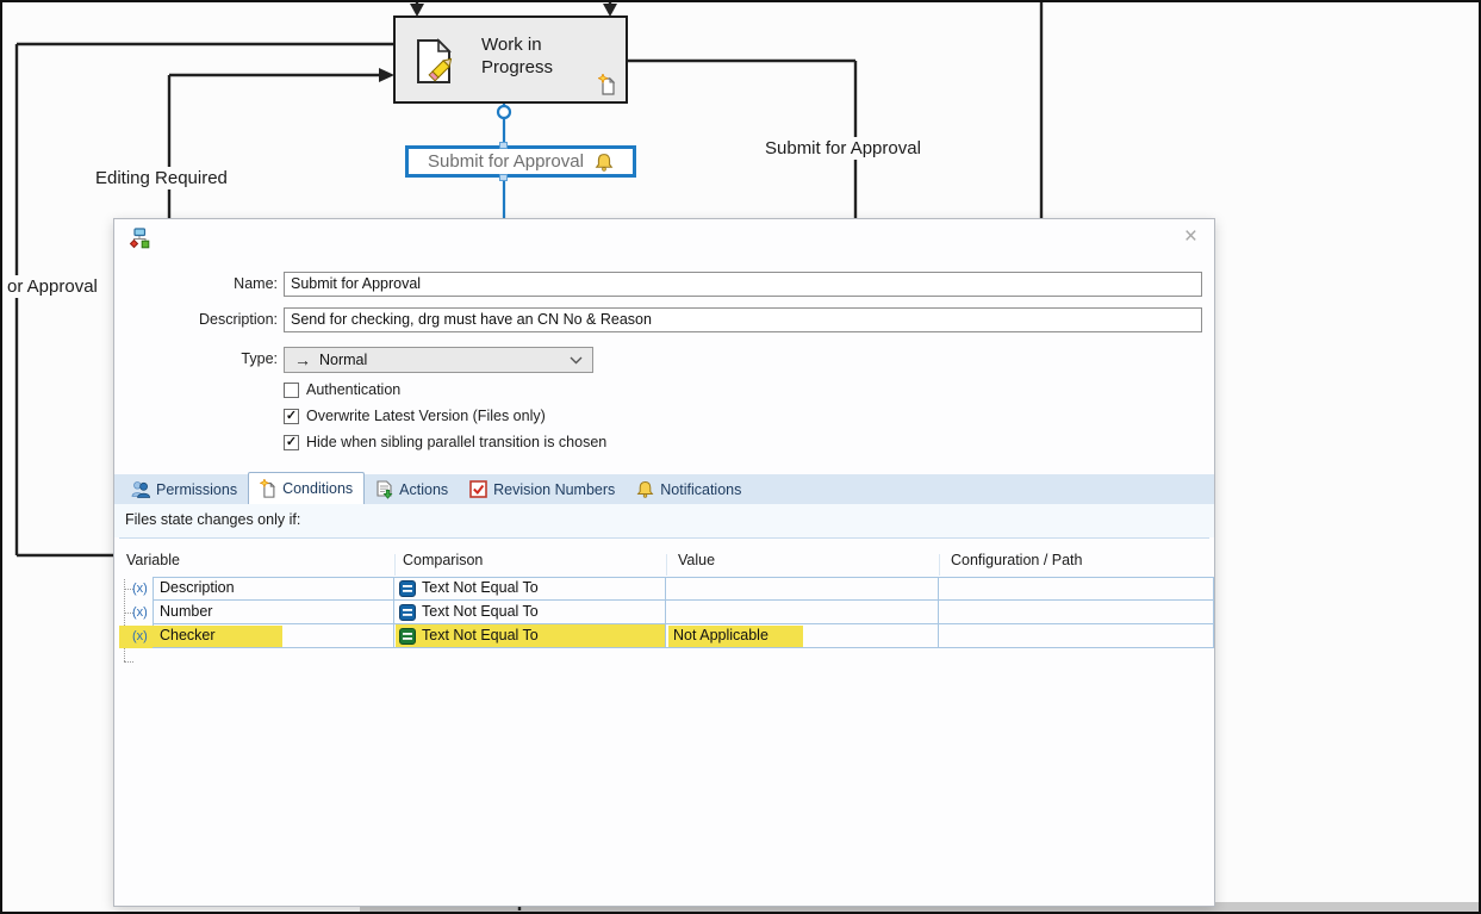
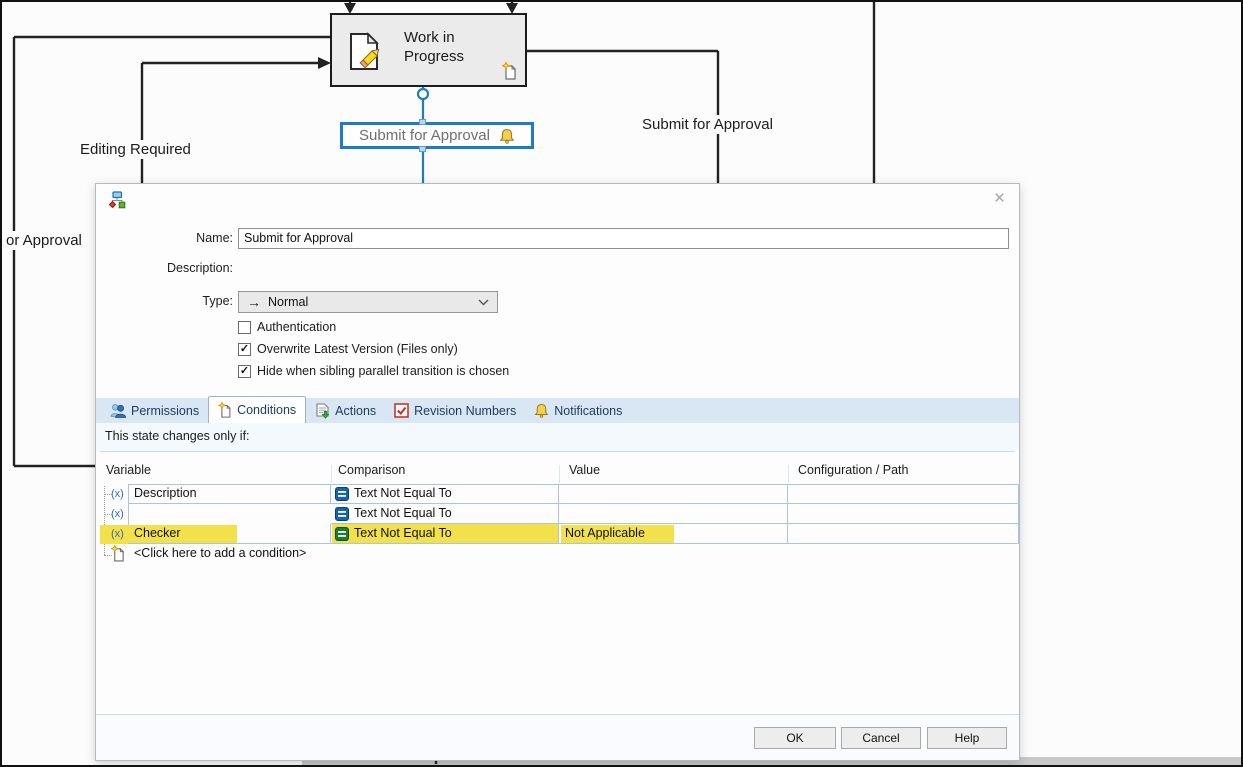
  Work in
  Progress
  Submit for Approval
  Editing Required
  Submit for Approval
  or Approval
  ×
  Name:
  Submit for Approval
  Description:
- Send for checking, drg must have an CN No & Reason
  Type:
  →
  Normal
  Authentication
  ✓
  Overwrite Latest Version (Files only)
  ✓
  Hide when sibling parallel transition is chosen
  Permissions
  Conditions
  Actions
  Revision Numbers
  Notifications
- Files state changes only if:
+ This state changes only if:
  Variable
  Comparison
  Value
  Configuration / Path
  (x)
  Description
  Text Not Equal To
  (x)
- Number
  Text Not Equal To
  (x)
  Checker
  Text Not Equal To
  Not Applicable
+ <Click here to add a condition>
+ OK
+ Cancel
+ Help
